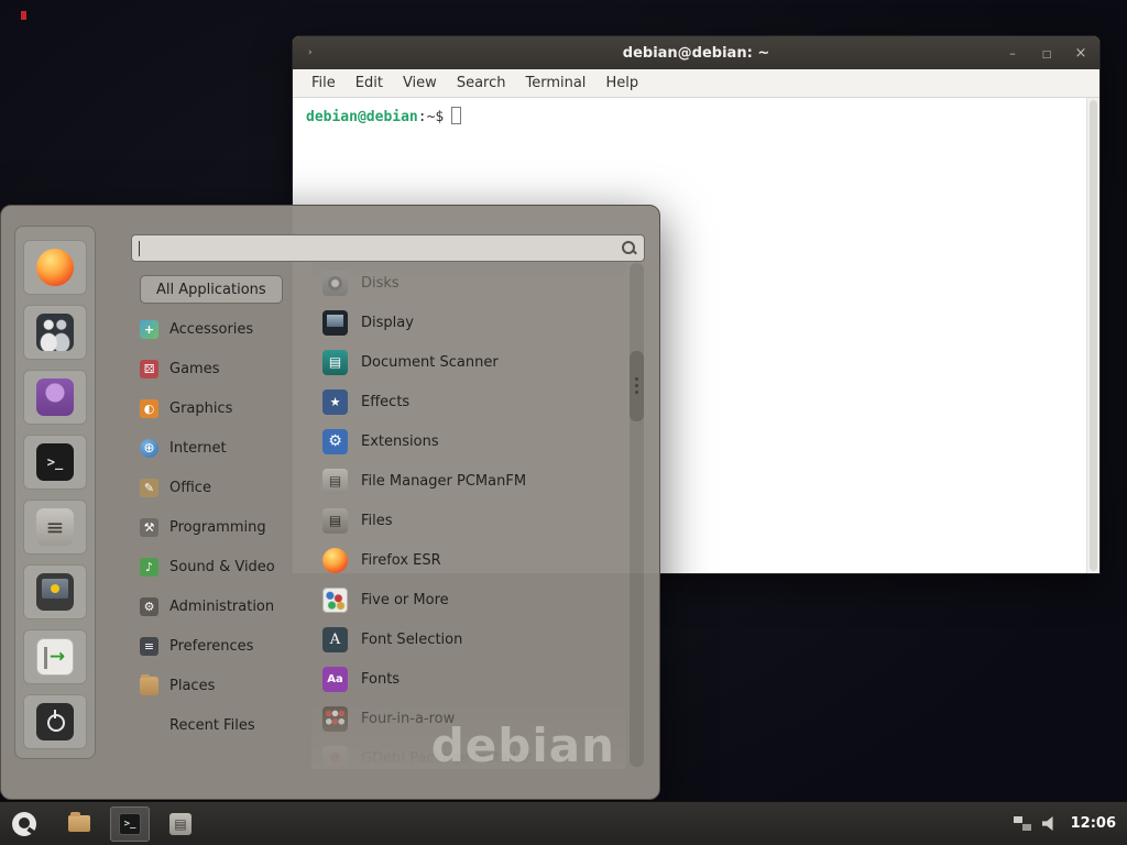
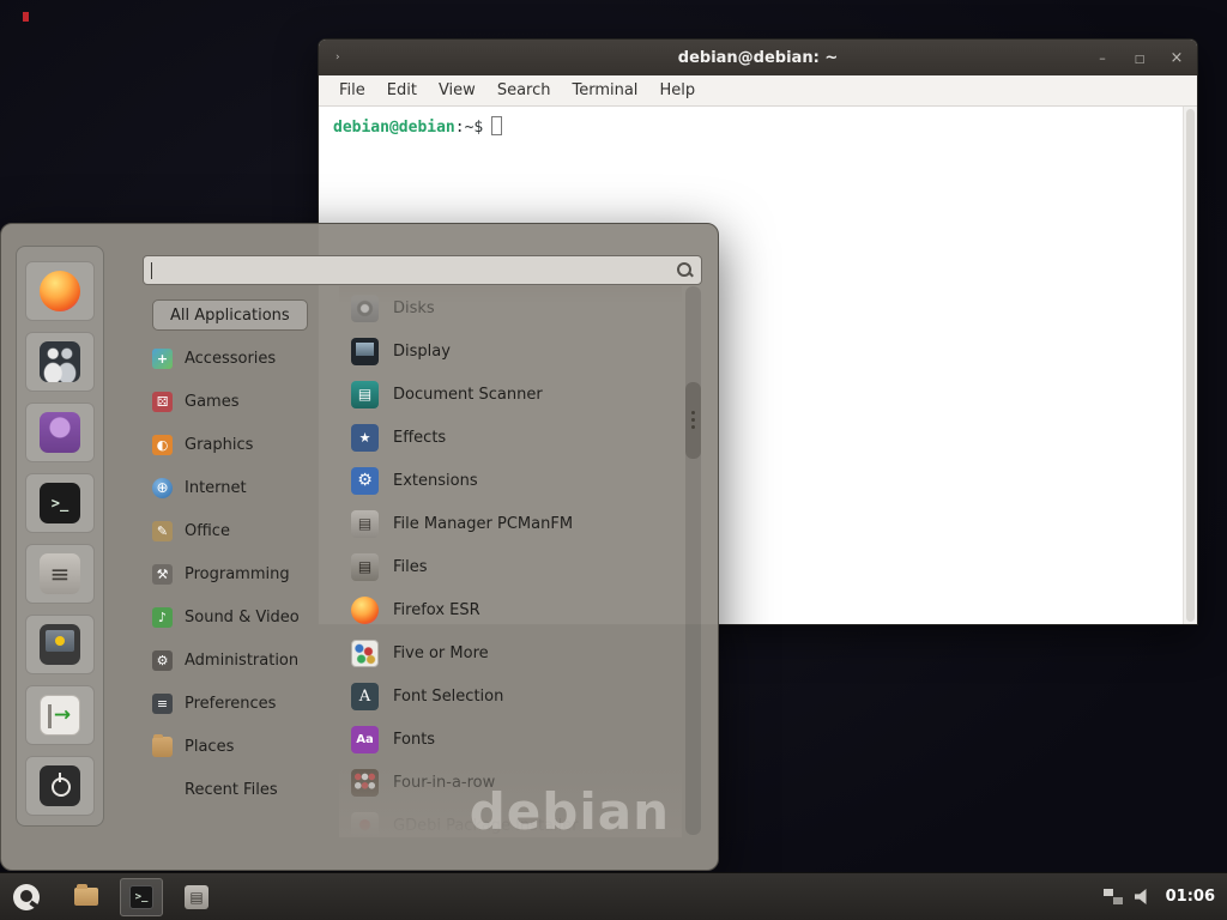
  ›
  debian@debian: ~
  File
  Edit
  View
  Search
  Terminal
  Help
  debian@debian:~$
  All Applications
  Accessories
  Games
  Graphics
  Internet
  Office
  Programming
  Sound & Video
  Administration
  Preferences
  Places
  Recent Files
  Disks
  Display
  Document Scanner
  Effects
  Extensions
  File Manager PCManFM
  Files
  Firefox ESR
  Five or More
  Font Selection
  Fonts
  debian
- 12:06
+ 01:06
